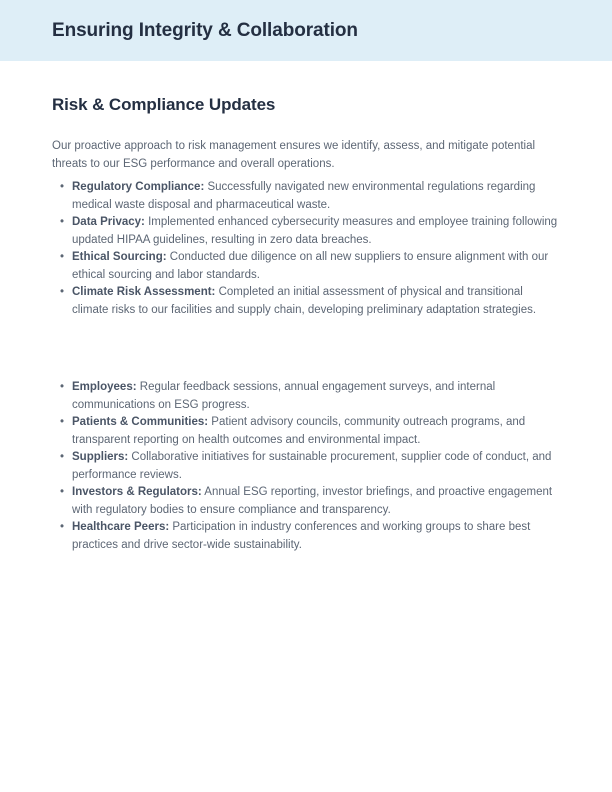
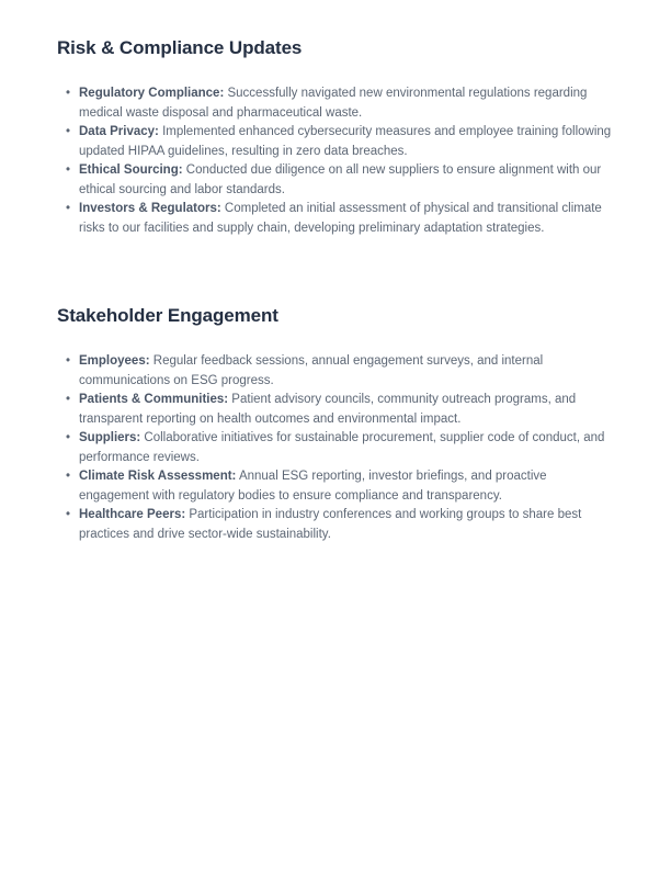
- Ensuring Integrity & Collaboration
  Risk & Compliance Updates
- Our proactive approach to risk management ensures we identify, assess, and mitigate potential threats to our ESG performance and overall operations.
  •
  Regulatory Compliance: Successfully navigated new environmental regulations regarding medical waste disposal and pharmaceutical waste.
  •
  Data Privacy: Implemented enhanced cybersecurity measures and employee training following updated HIPAA guidelines, resulting in zero data breaches.
  •
  Ethical Sourcing: Conducted due diligence on all new suppliers to ensure alignment with our ethical sourcing and labor standards.
  •
- Climate Risk Assessment: Completed an initial assessment of physical and transitional climate risks to our facilities and supply chain, developing preliminary adaptation strategies.
+ Investors & Regulators: Completed an initial assessment of physical and transitional climate risks to our facilities and supply chain, developing preliminary adaptation strategies.
+ Stakeholder Engagement
  •
  Employees: Regular feedback sessions, annual engagement surveys, and internal communications on ESG progress.
  •
  Patients & Communities: Patient advisory councils, community outreach programs, and transparent reporting on health outcomes and environmental impact.
  •
  Suppliers: Collaborative initiatives for sustainable procurement, supplier code of conduct, and performance reviews.
  •
- Investors & Regulators: Annual ESG reporting, investor briefings, and proactive engagement with regulatory bodies to ensure compliance and transparency.
+ Climate Risk Assessment: Annual ESG reporting, investor briefings, and proactive engagement with regulatory bodies to ensure compliance and transparency.
  •
  Healthcare Peers: Participation in industry conferences and working groups to share best practices and drive sector-wide sustainability.
